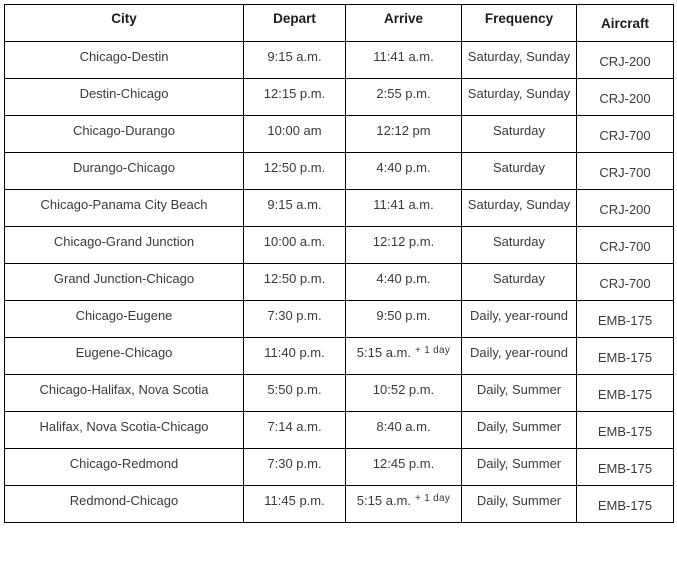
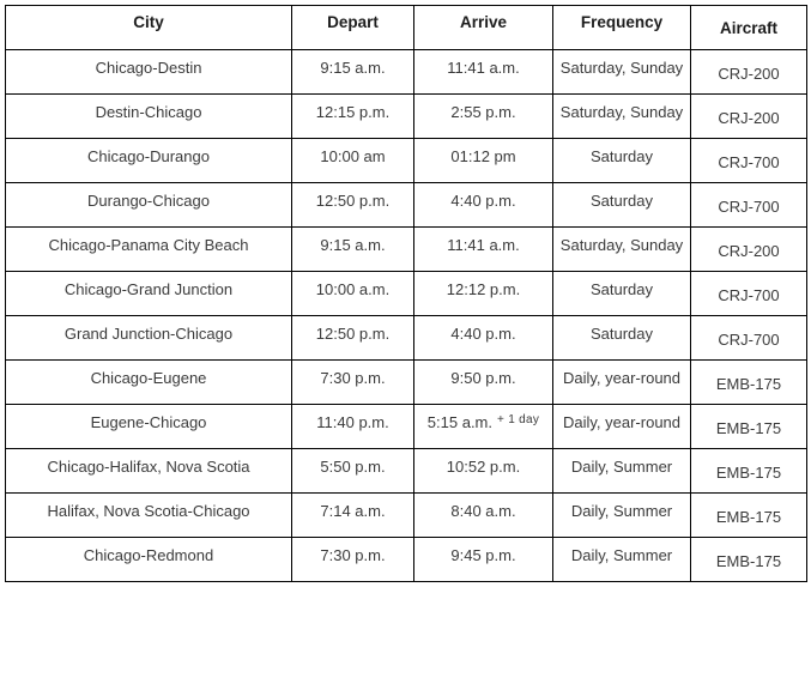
  City	Depart	Arrive	Frequency	Aircraft
  Chicago-Destin	9:15 a.m.	11:41 a.m.	Saturday, Sunday	CRJ-200
  Destin-Chicago	12:15 p.m.	2:55 p.m.	Saturday, Sunday	CRJ-200
- Chicago-Durango	10:00 am	12:12 pm	Saturday	CRJ-700
+ Chicago-Durango	10:00 am	01:12 pm	Saturday	CRJ-700
  Durango-Chicago	12:50 p.m.	4:40 p.m.	Saturday	CRJ-700
  Chicago-Panama City Beach	9:15 a.m.	11:41 a.m.	Saturday, Sunday	CRJ-200
  Chicago-Grand Junction	10:00 a.m.	12:12 p.m.	Saturday	CRJ-700
  Grand Junction-Chicago	12:50 p.m.	4:40 p.m.	Saturday	CRJ-700
  Chicago-Eugene	7:30 p.m.	9:50 p.m.	Daily, year-round	EMB-175
  Eugene-Chicago	11:40 p.m.	5:15 a.m. + 1 day	Daily, year-round	EMB-175
  Chicago-Halifax, Nova Scotia	5:50 p.m.	10:52 p.m.	Daily, Summer	EMB-175
  Halifax, Nova Scotia-Chicago	7:14 a.m.	8:40 a.m.	Daily, Summer	EMB-175
- Chicago-Redmond	7:30 p.m.	12:45 p.m.	Daily, Summer	EMB-175
+ Chicago-Redmond	7:30 p.m.	9:45 p.m.	Daily, Summer	EMB-175
- Redmond-Chicago	11:45 p.m.	5:15 a.m. + 1 day	Daily, Summer	EMB-175
